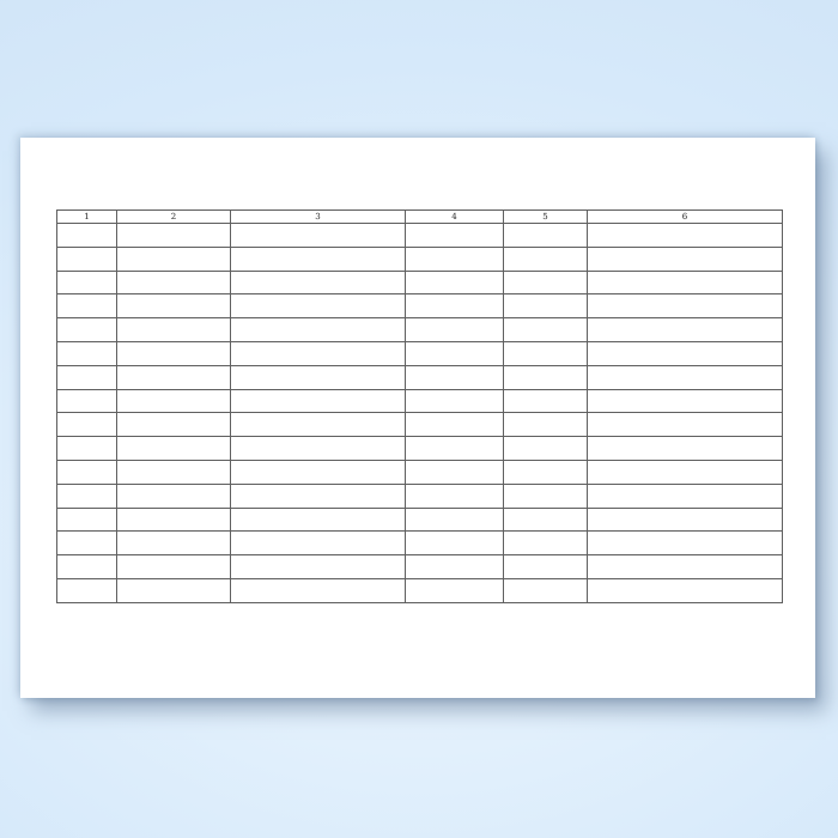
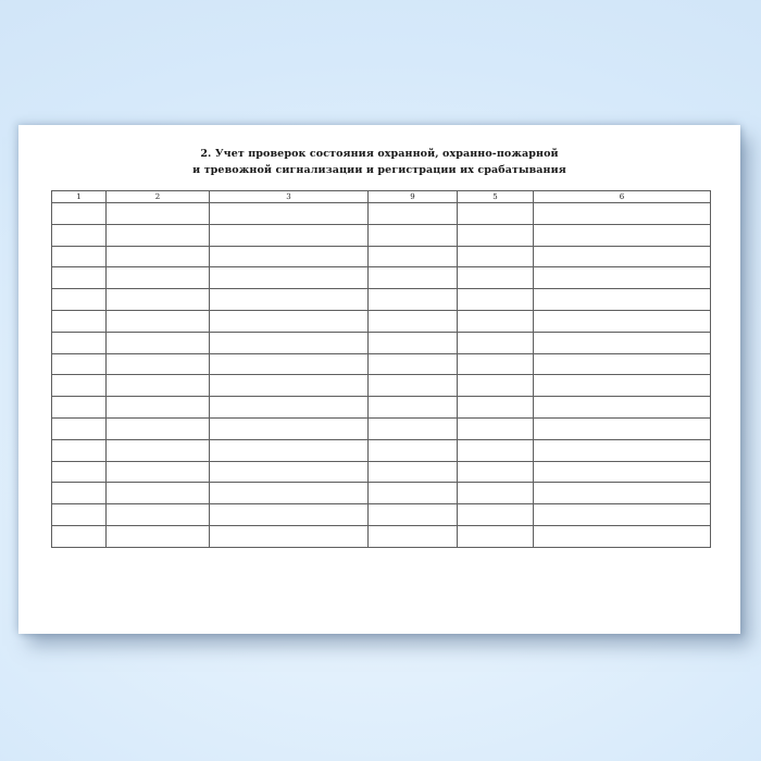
+ 2. Учет проверок состояния охранной, охранно-пожарной
+ и тревожной сигнализации и регистрации их срабатывания
- 1	2	3	4	5	6
+ 1	2	3	9	5	6
